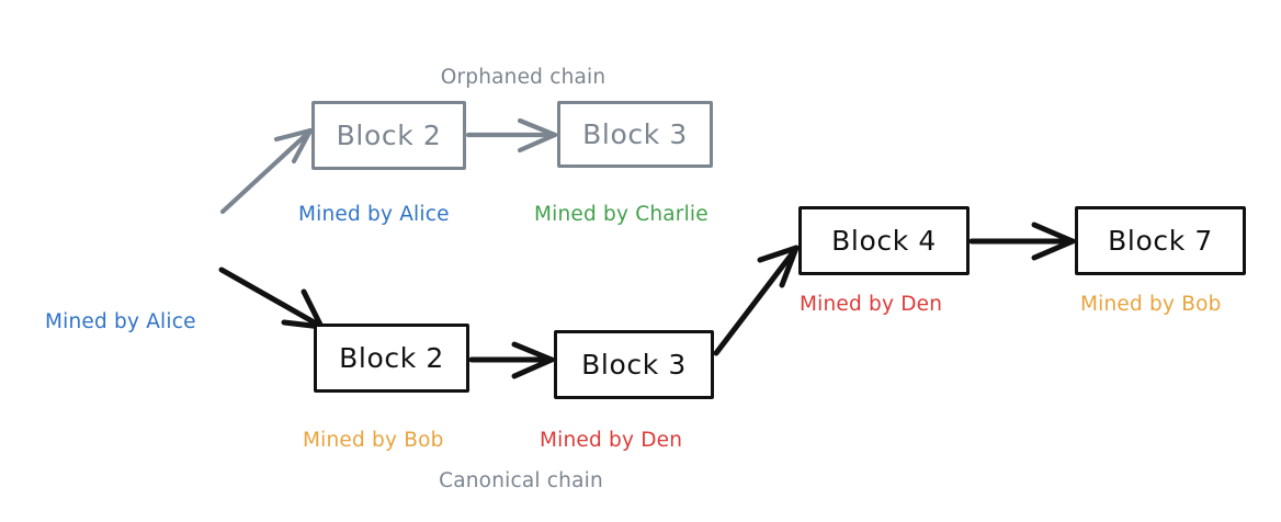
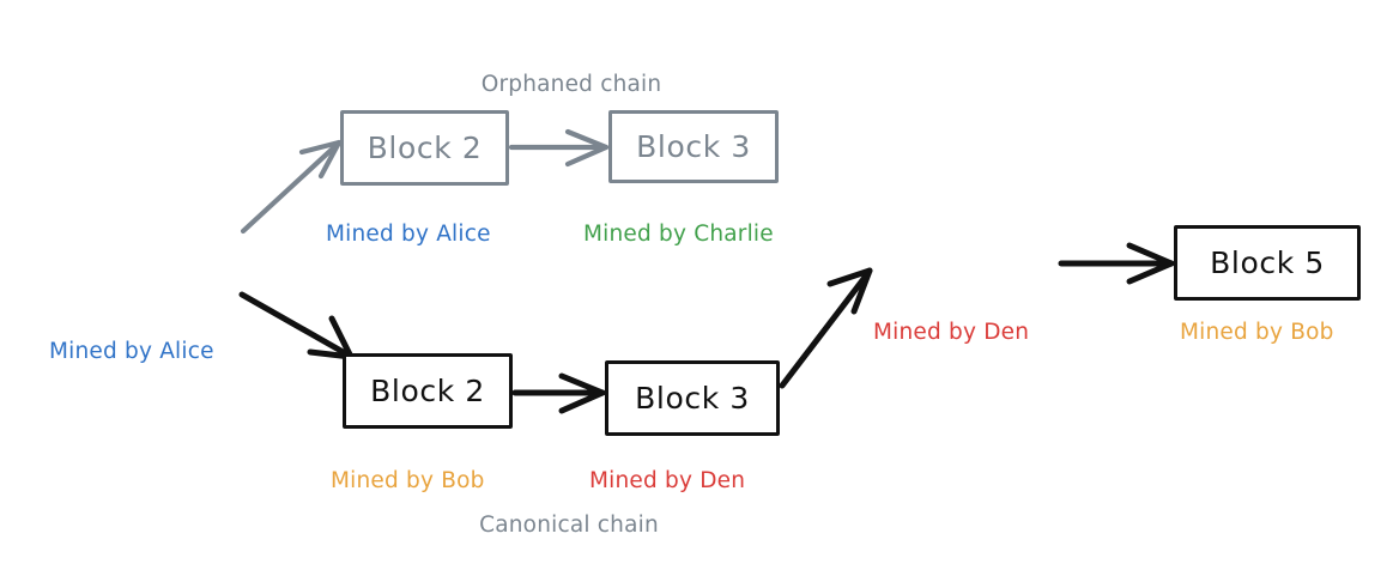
  Block 2
  Block 3
  Block 2
  Block 3
- Block 4
- Block 7
+ Block 5
  Mined by Alice
  Mined by Alice
  Mined by Charlie
  Mined by Bob
  Mined by Den
  Mined by Den
  Mined by Bob
  Orphaned chain
  Canonical chain
